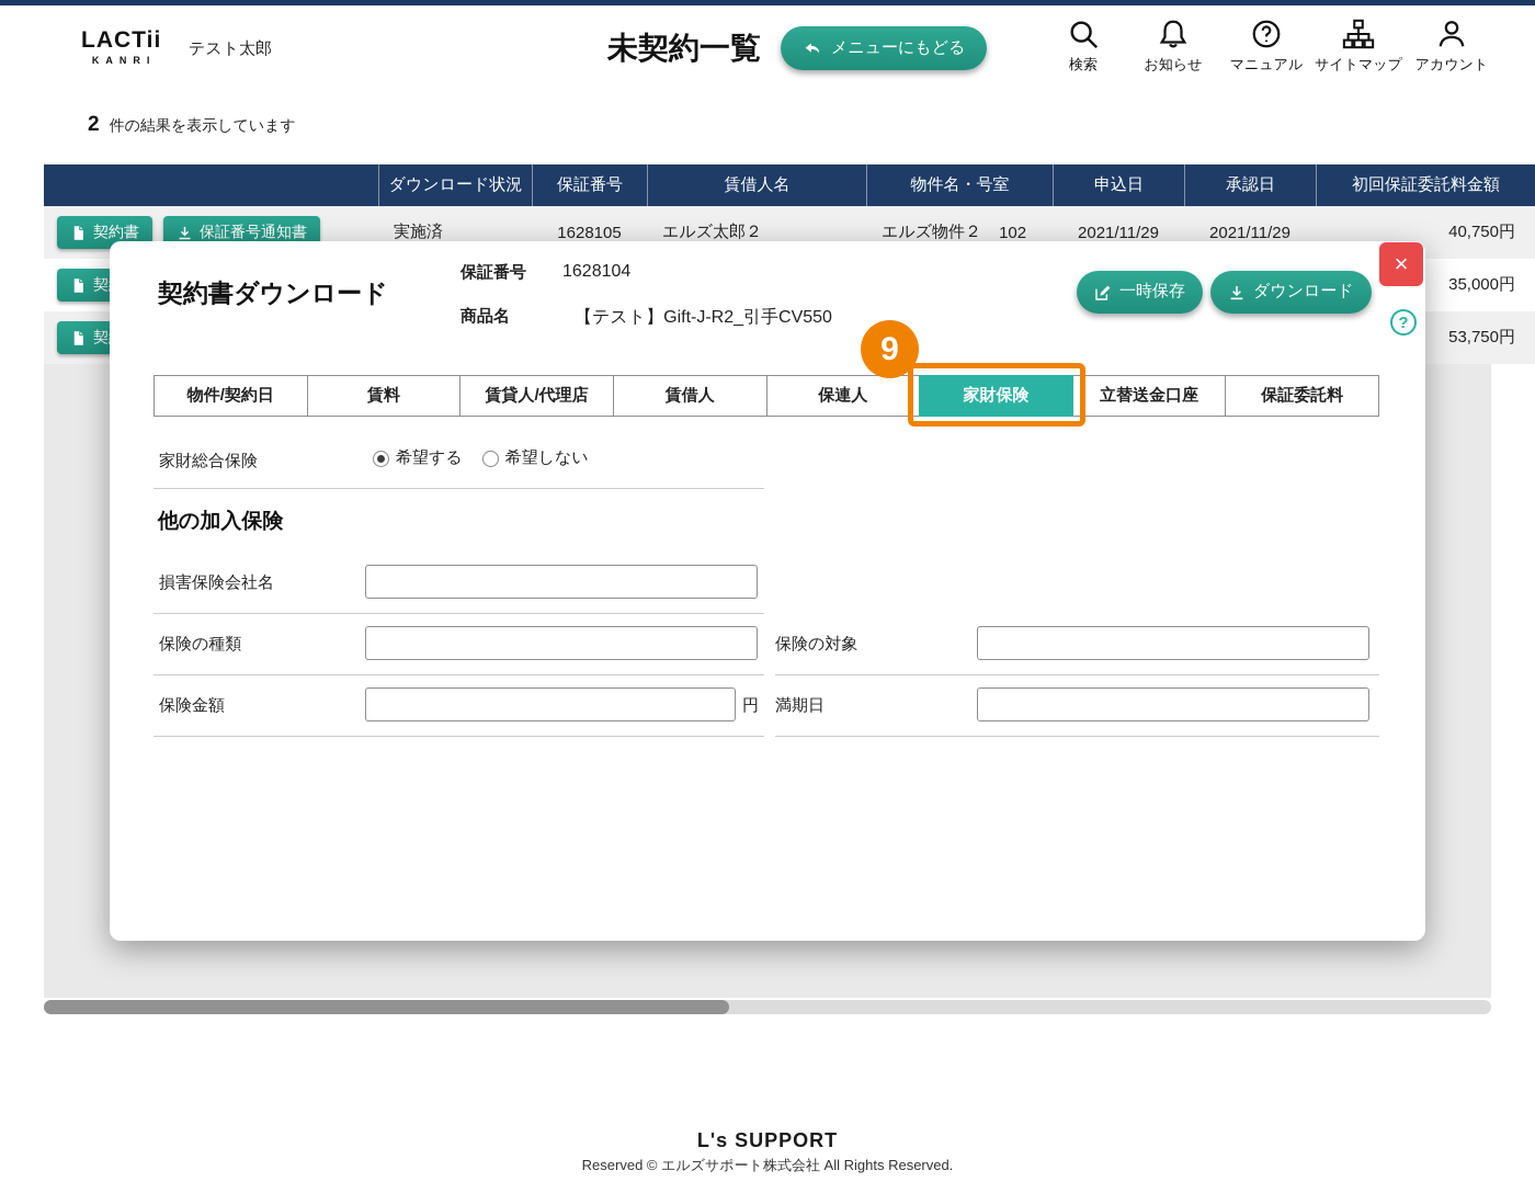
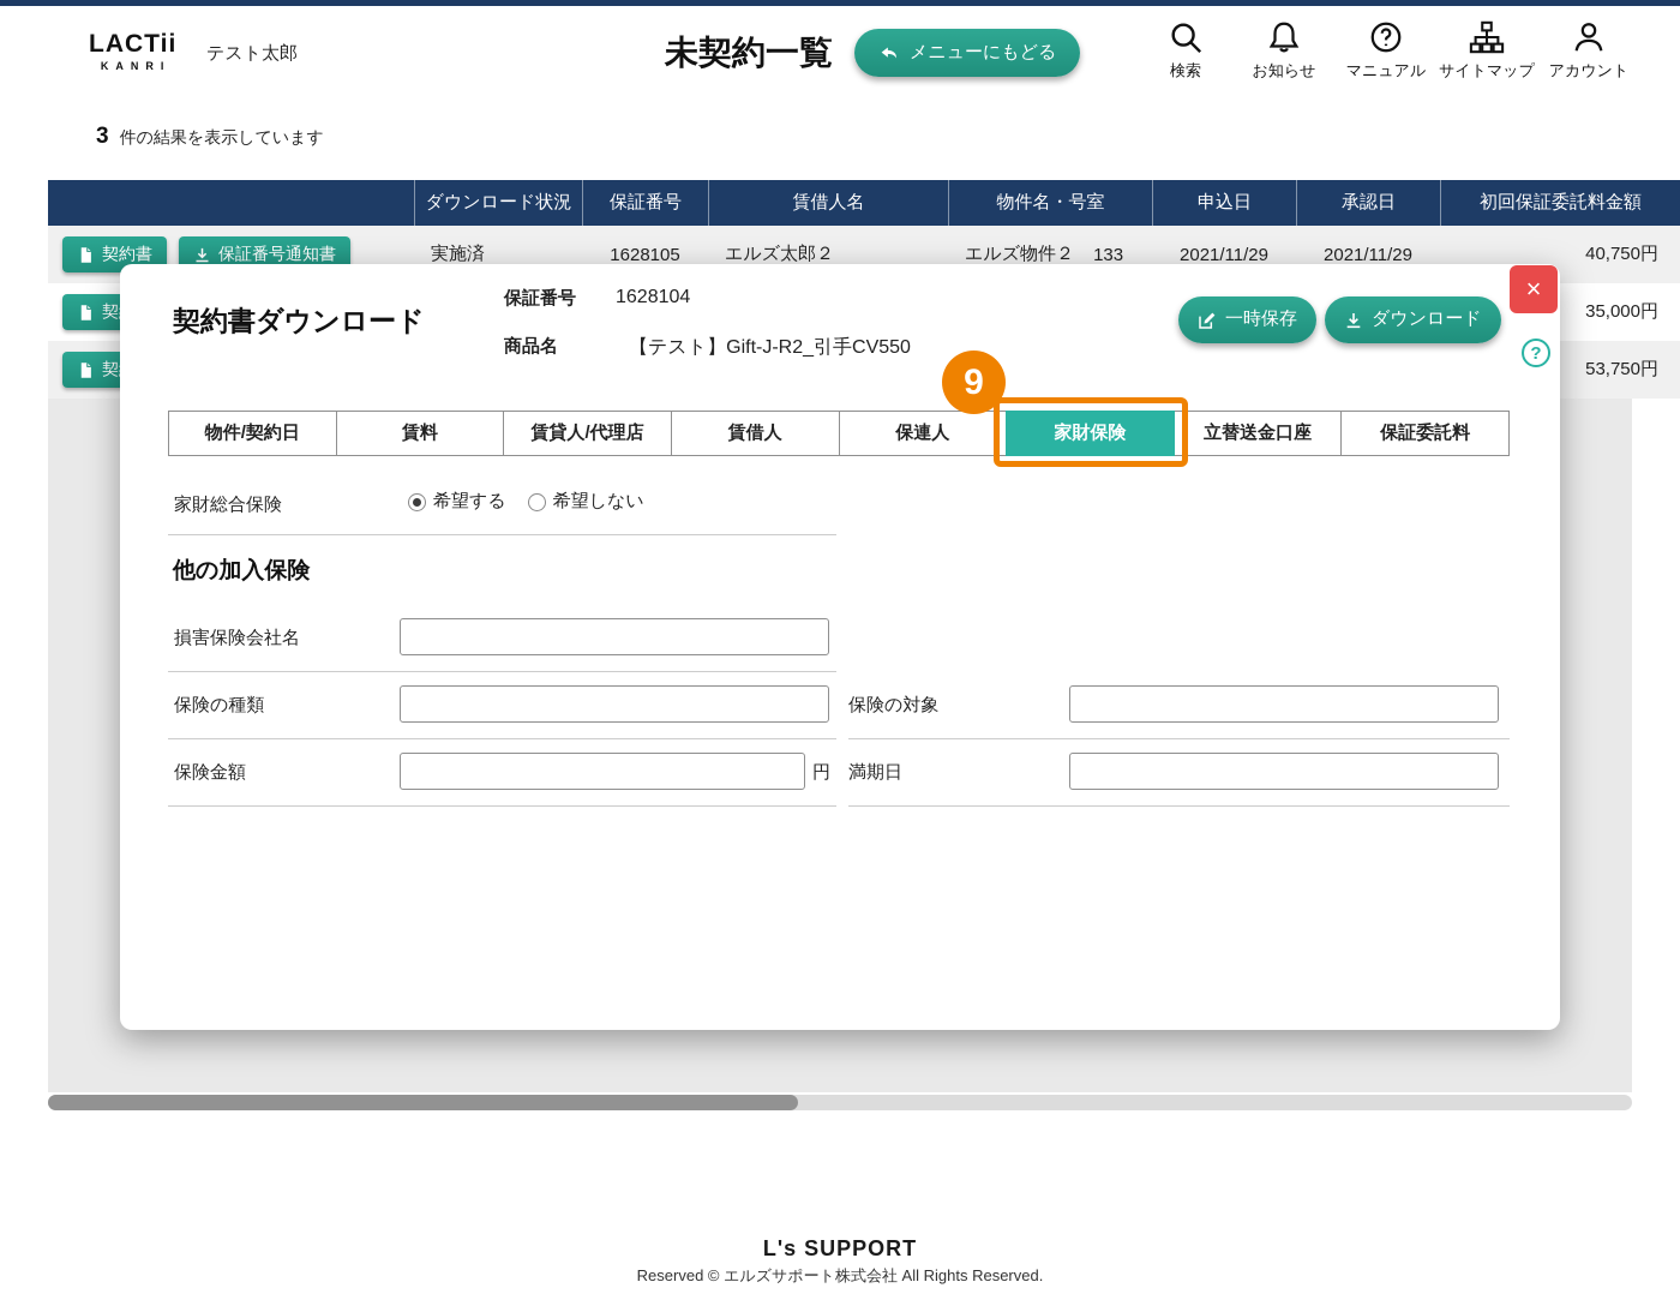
  LACTii
  KANRI
  テスト太郎
  未契約一覧
  メニューにもどる
  検索
  お知らせ
  マニュアル
  サイトマップ
  アカウント
- 2
+ 3
  件の結果を表示しています
  ダウンロード状況
  保証番号
  賃借人名
  物件名・号室
  申込日
  承認日
  初回保証委託料金額
  契約書
  保証番号通知書
  実施済
  1628105
  エルズ太郎２
  エルズ物件２
- 102
+ 133
  2021/11/29
  2021/11/29
  40,750円
  35,000円
  53,750円
  L's SUPPORT
  Reserved © エルズサポート株式会社 All Rights Reserved.
  ×
  契約書ダウンロード
  保証番号
  1628104
  商品名
  【テスト】Gift-J-R2_引手CV550
  一時保存
  ダウンロード
  ?
  物件/契約日
  賃料
  賃貸人/代理店
  賃借人
  保連人
  家財保険
  立替送金口座
  保証委託料
  家財総合保険
  希望する
  希望しない
  他の加入保険
  損害保険会社名
  保険の種類
  保険の対象
  保険金額
  円
  満期日
  9
